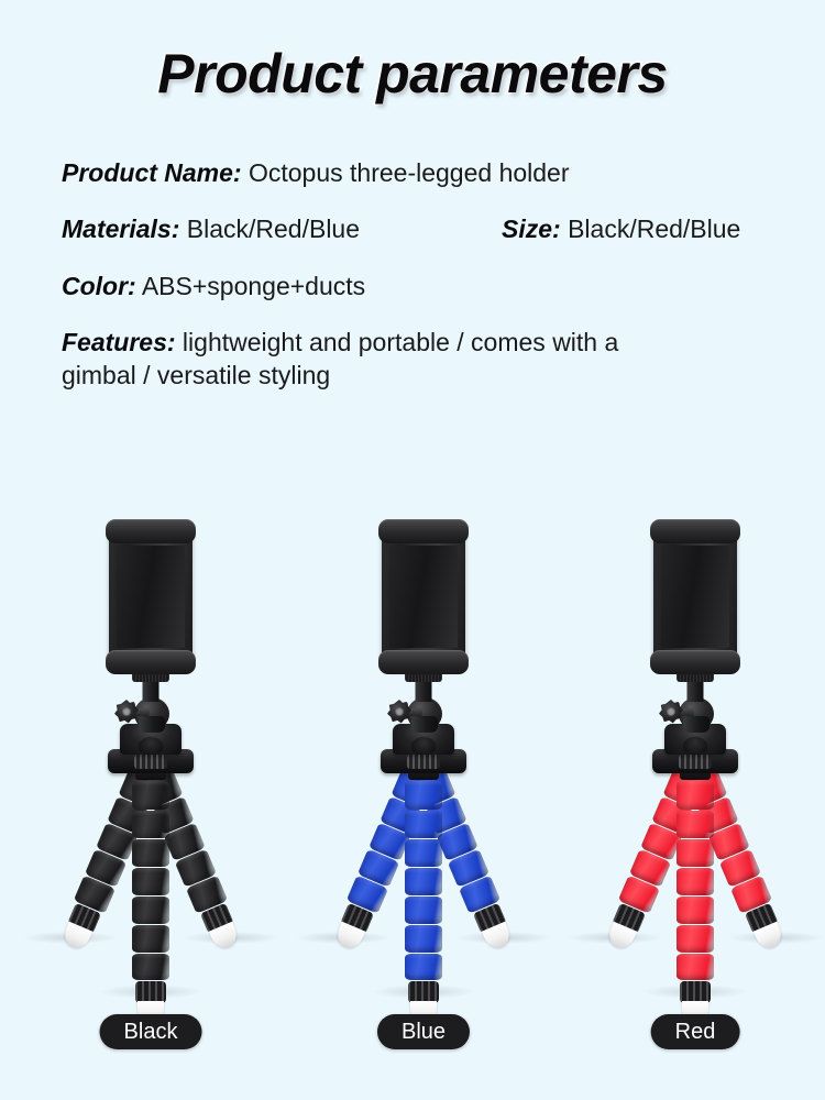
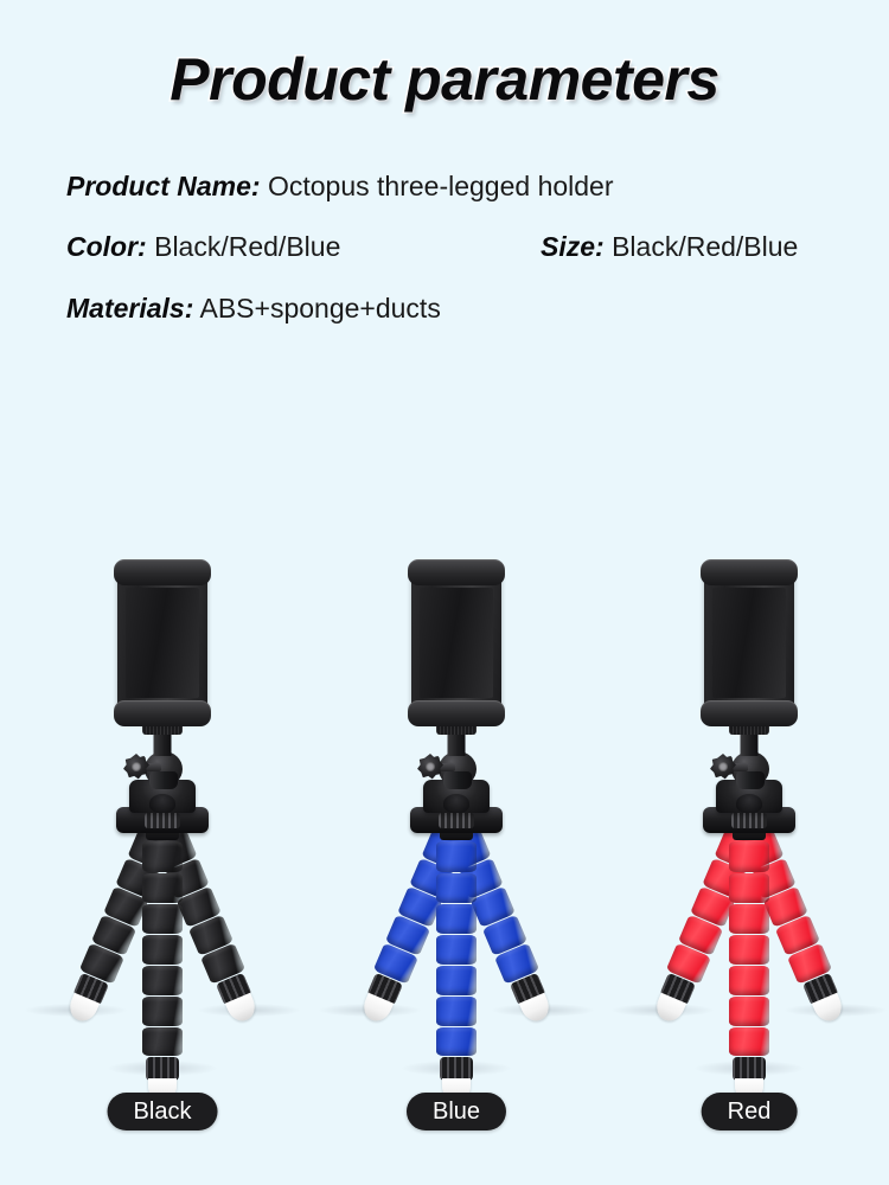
  Product parameters
  Product Name: Octopus three-legged holder
- Materials: Black/Red/Blue
+ Color: Black/Red/Blue
  Size: Black/Red/Blue
- Color: ABS+sponge+ducts
+ Materials: ABS+sponge+ducts
- Features: lightweight and portable / comes with a gimbal / versatile styling
  Black
  Blue
  Red
